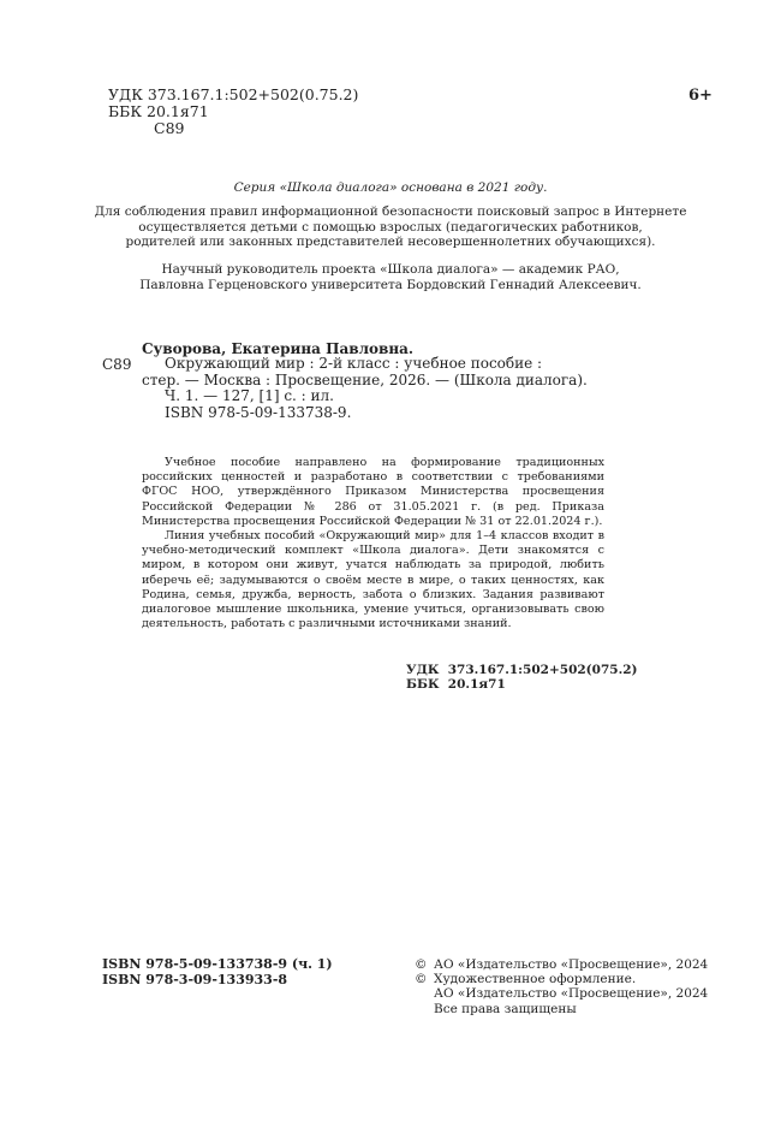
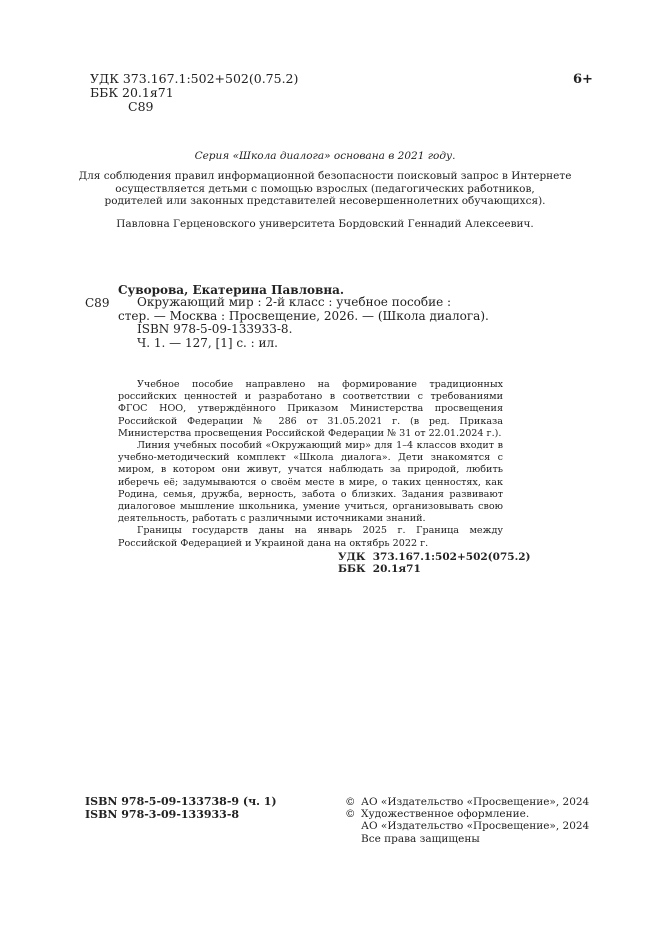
  УДК 373.167.1:502+502(0.75.2)
  ББК 20.1я71
  С89
  6+
  Серия «Школа диалога» основана в 2021 году.
  Для соблюдения правил информационной безопасности поисковый запрос в Интернете
  осуществляется детьми с помощью взрослых (педагогических работников,
  родителей или законных представителей несовершеннолетних обучающихся).
- Научный руководитель проекта «Школа диалога» — академик РАО,
  Павловна Герценовского университета Бордовский Геннадий Алексеевич.
  Суворова, Екатерина Павловна.
  С89
  Окружающий мир : 2-й класс : учебное пособие :
  стер. — Москва : Просвещение, 2026. — (Школа диалога).
+ ISBN 978-5-09-133933-8.
  Ч. 1. — 127, [1] с. : ил.
- ISBN 978-5-09-133738-9.
  Учебное пособие направлено на формирование традиционных российских ценностей и разработано в соответствии с требованиями ФГОС НОО, утверждённого Приказом Министерства просвещения Российской Федерации № 286 от 31.05.2021 г. (в ред. Приказа Министерства просвещения Российской Федерации № 31 от 22.01.2024 г.).
  Линия учебных пособий «Окружающий мир» для 1–4 классов входит в учебно-методический комплект «Школа диалога». Дети знакомятся с миром, в котором они живут, учатся наблюдать за природой, любить иберечь её; задумываются о своём месте в мире, о таких ценностях, как Родина, семья, дружба, верность, забота о близких. Задания развивают диалоговое мышление школьника, умение учиться, организовывать свою деятельность, работать с различными источниками знаний.
+ Границы государств даны на январь 2025 г. Граница между Российской Федерацией и Украиной дана на октябрь 2022 г.
  УДК 373.167.1:502+502(075.2)
  ББК 20.1я71
  ISBN 978-5-09-133738-9 (ч. 1)
  ISBN 978-3-09-133933-8
  ©
  АО «Издательство «Просвещение», 2024
  ©
  Художественное оформление.
  АО «Издательство «Просвещение», 2024
  Все права защищены
